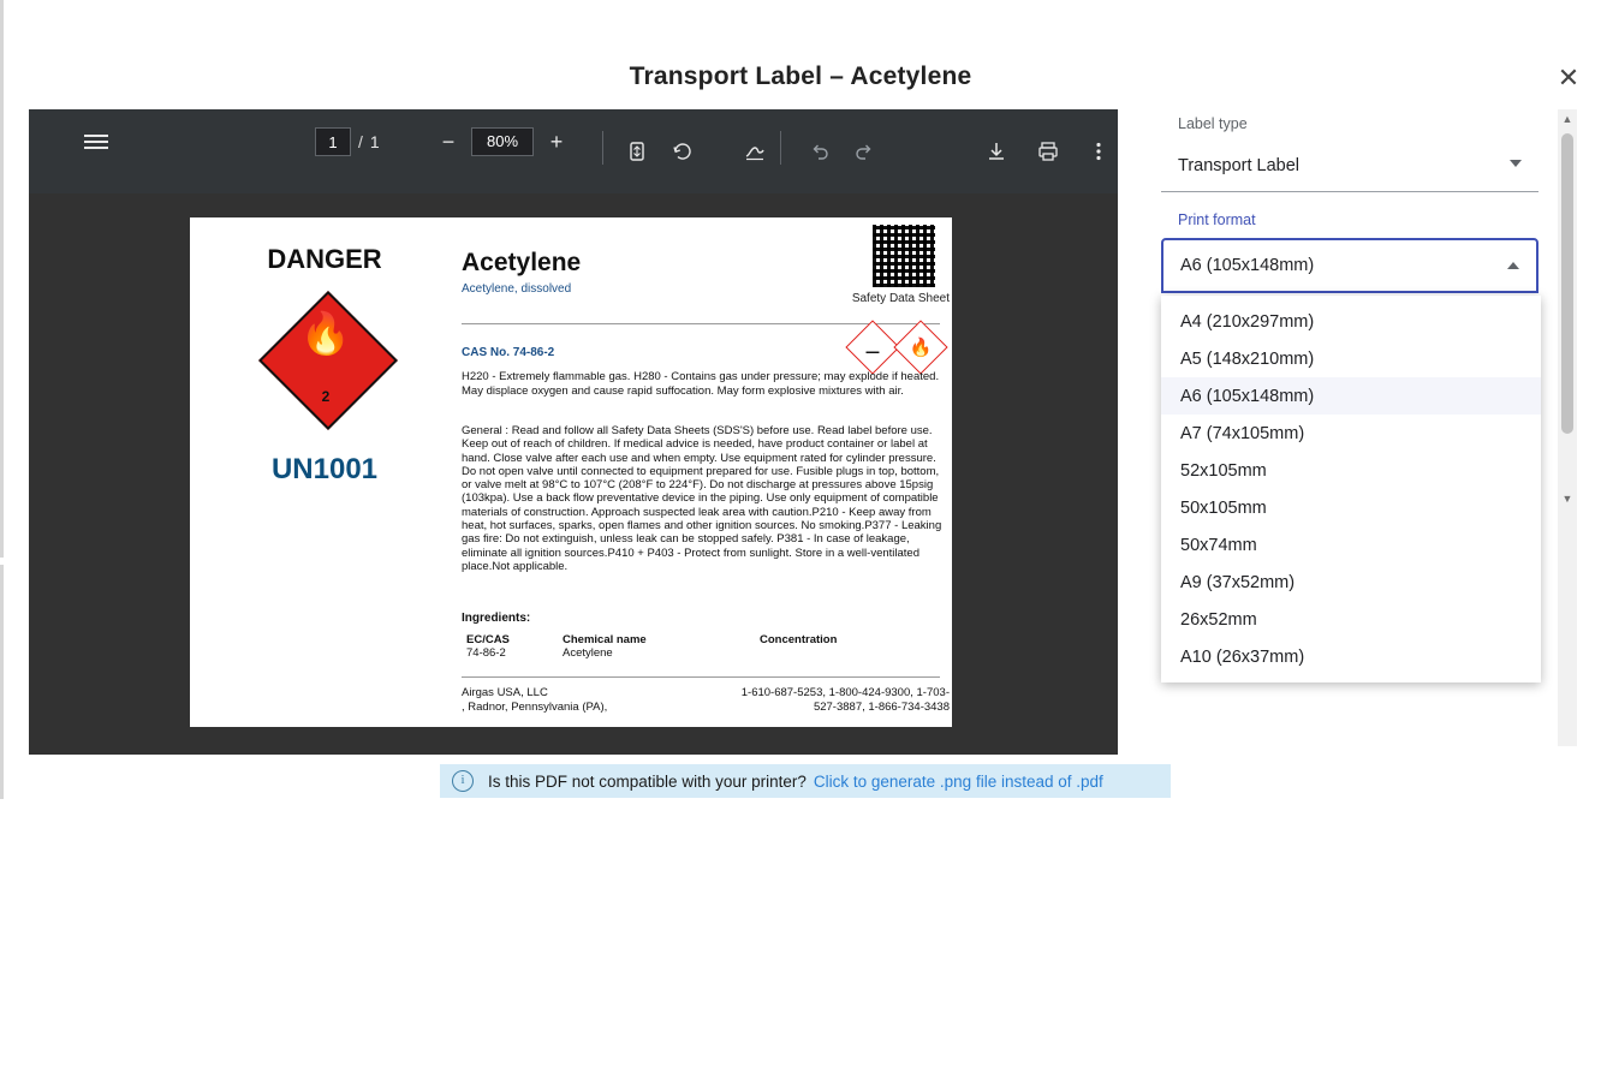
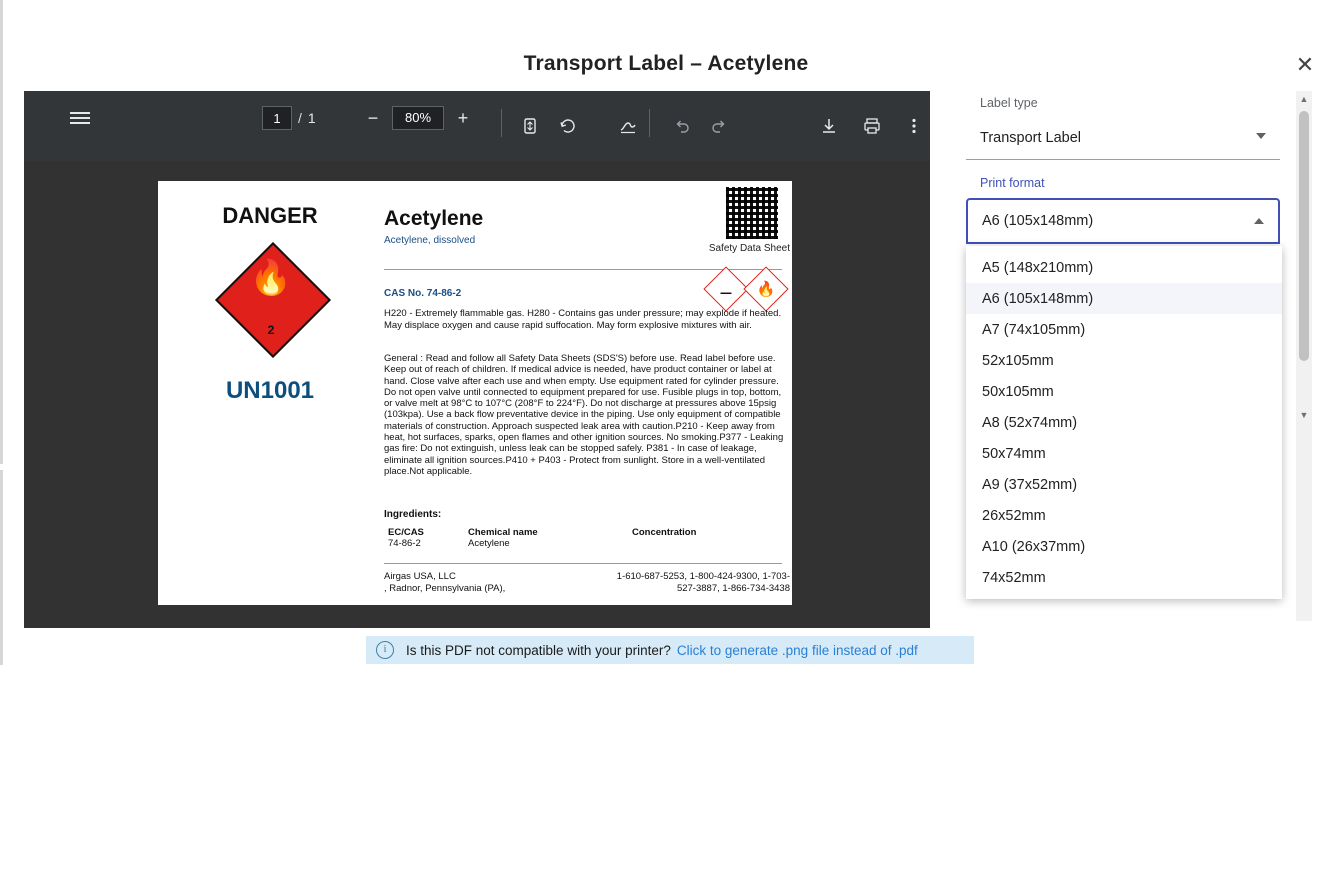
  Transport Label – Acetylene
  ✕
  1
  /
  1
  −
  80%
  +
  DANGER
  🔥
  2
  UN1001
  Acetylene
  Acetylene, dissolved
  Safety Data Sheet
  CAS No. 74-86-2
  H220 - Extremely flammable gas. H280 - Contains gas under pressure; may explode if heated. May displace oxygen and cause rapid suffocation. May form explosive mixtures with air.
  General : Read and follow all Safety Data Sheets (SDS'S) before use. Read label before use. Keep out of reach of children. If medical advice is needed, have product container or label at hand. Close valve after each use and when empty. Use equipment rated for cylinder pressure. Do not open valve until connected to equipment prepared for use. Fusible plugs in top, bottom, or valve melt at 98°C to 107°C (208°F to 224°F). Do not discharge at pressures above 15psig (103kpa). Use a back flow preventative device in the piping. Use only equipment of compatible materials of construction. Approach suspected leak area with caution.P210 - Keep away from heat, hot surfaces, sparks, open flames and other ignition sources. No smoking.P377 - Leaking gas fire: Do not extinguish, unless leak can be stopped safely. P381 - In case of leakage, eliminate all ignition sources.P410 + P403 - Protect from sunlight. Store in a well-ventilated place.Not applicable.
  Ingredients:
  EC/CAS
  Chemical name
  Concentration
  74-86-2
  Acetylene
  Airgas USA, LLC
  , Radnor, Pennsylvania (PA),
  1-610-687-5253, 1-800-424-9300, 1-703-527-3887, 1-866-734-3438
  i
  Is this PDF not compatible with your printer?
  Click to generate .png file instead of .pdf
  Label type
  Transport Label
  Print format
  A6 (105x148mm)
- A4 (210x297mm)
  A5 (148x210mm)
  A6 (105x148mm)
  A7 (74x105mm)
  52x105mm
  50x105mm
+ A8 (52x74mm)
  50x74mm
  A9 (37x52mm)
  26x52mm
  A10 (26x37mm)
+ 74x52mm
  ▲
  ▼
